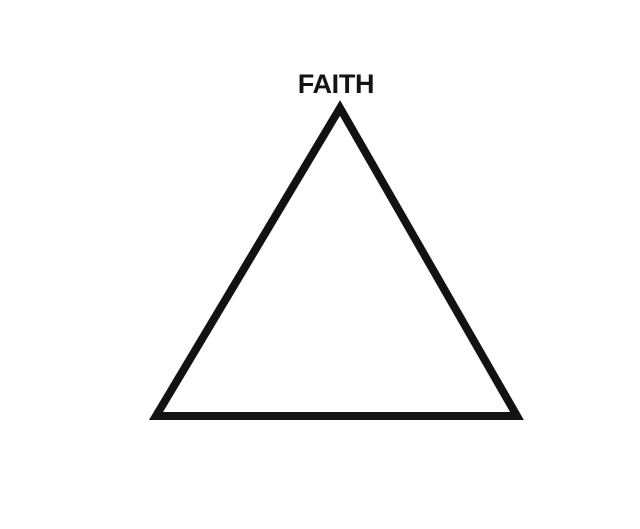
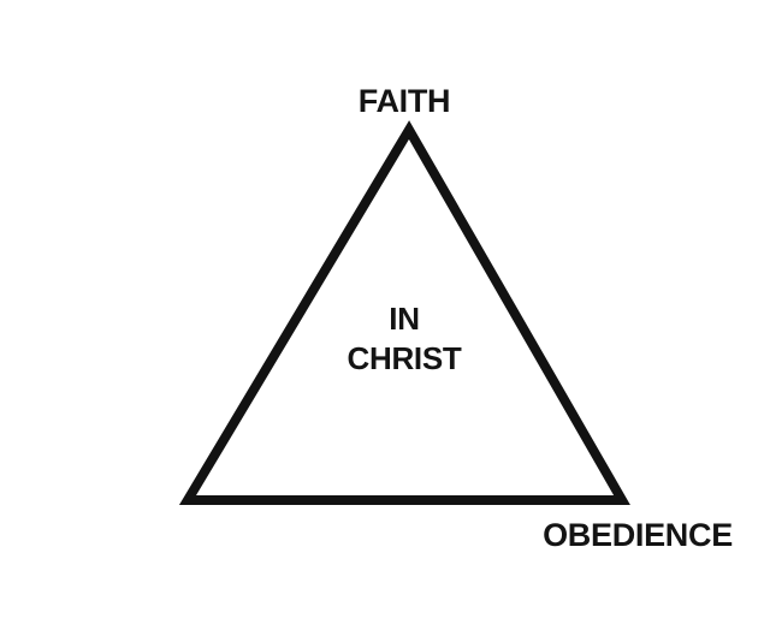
  FAITH
+ IN
+ CHRIST
+ OBEDIENCE
